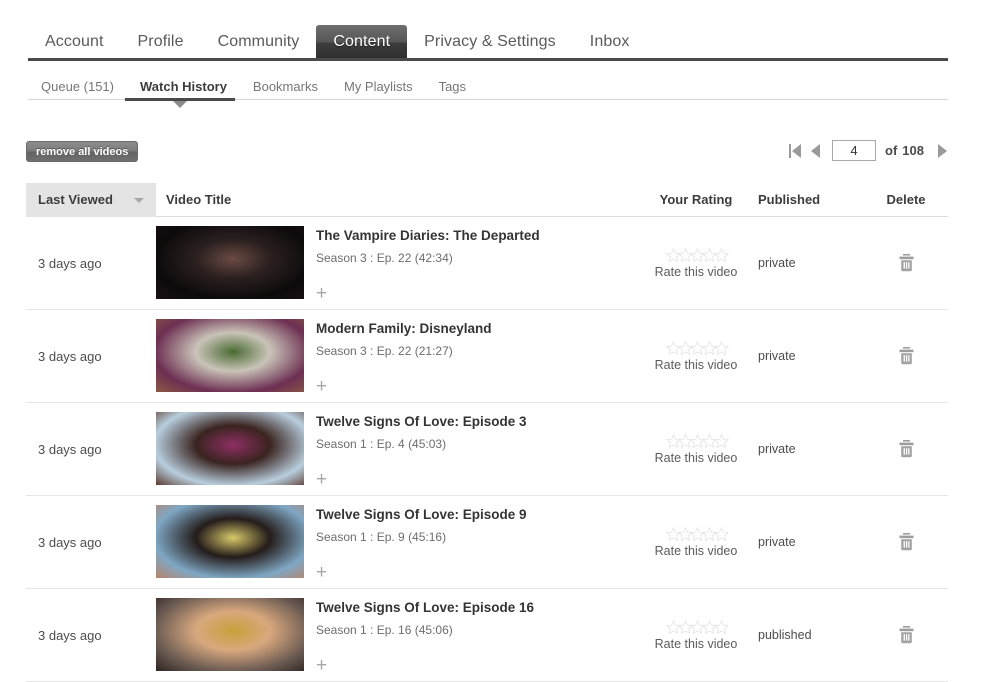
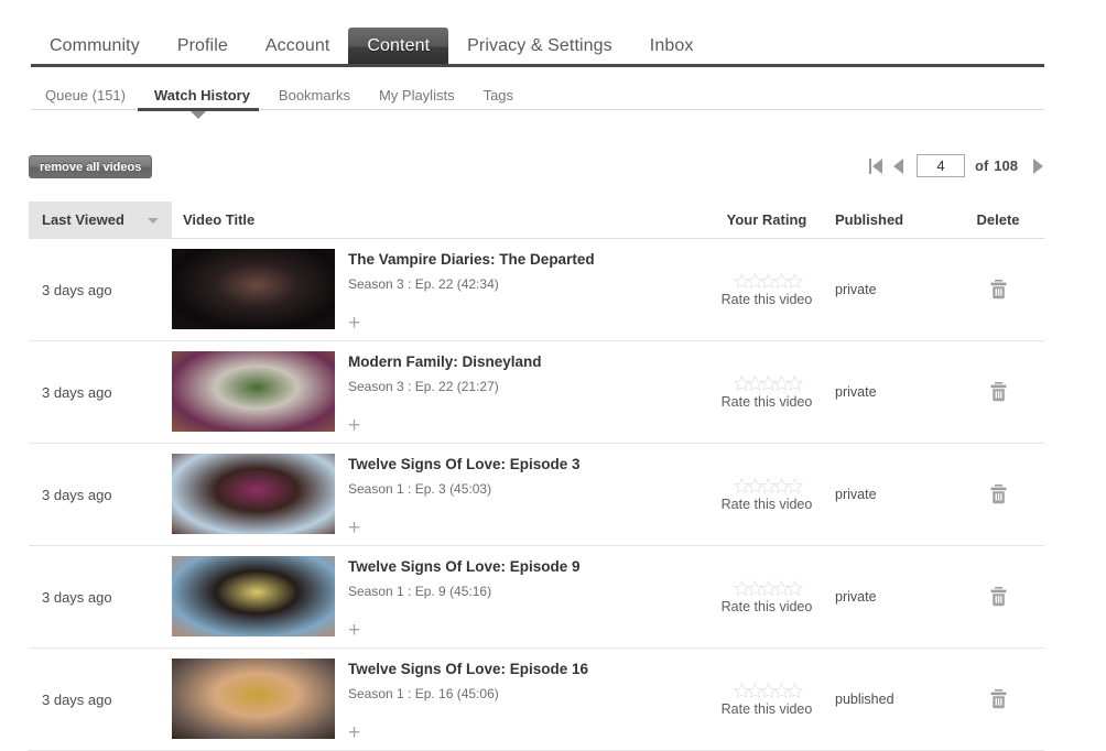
- Account
+ Community
  Profile
- Community
+ Account
  Content
  Privacy & Settings
  Inbox
  Queue (151)
  Watch History
  Bookmarks
  My Playlists
  Tags
  remove all videos
  4
  of
  108
  Last Viewed
  Video Title
  Your Rating
  Published
  Delete
  3 days ago
  The Vampire Diaries: The Departed
  Season 3 : Ep. 22 (42:34)
  +
  Rate this video
  private
  3 days ago
  Modern Family: Disneyland
  Season 3 : Ep. 22 (21:27)
  +
  Rate this video
  private
  3 days ago
  Twelve Signs Of Love: Episode 3
- Season 1 : Ep. 4 (45:03)
+ Season 1 : Ep. 3 (45:03)
  +
  Rate this video
  private
  3 days ago
  Twelve Signs Of Love: Episode 9
  Season 1 : Ep. 9 (45:16)
  +
  Rate this video
  private
  3 days ago
  Twelve Signs Of Love: Episode 16
  Season 1 : Ep. 16 (45:06)
  +
  Rate this video
  published
